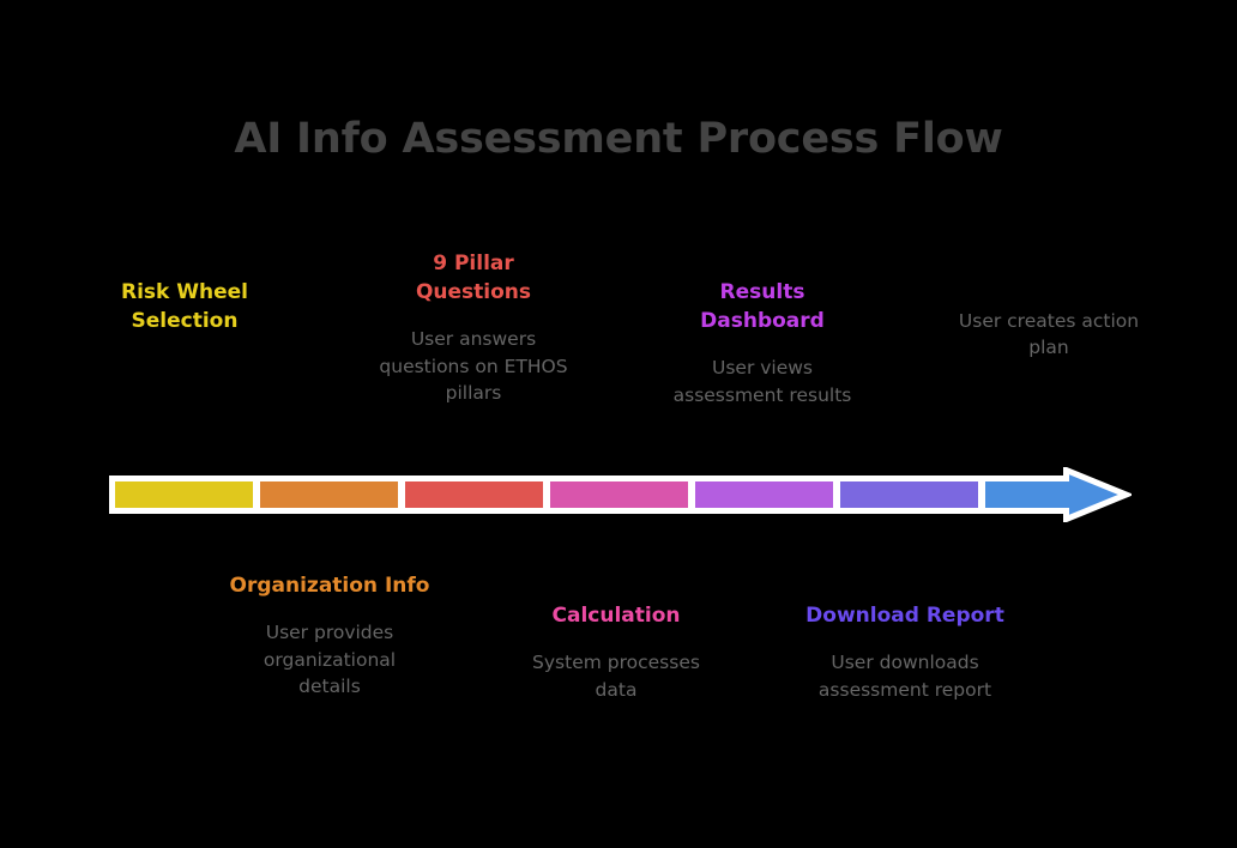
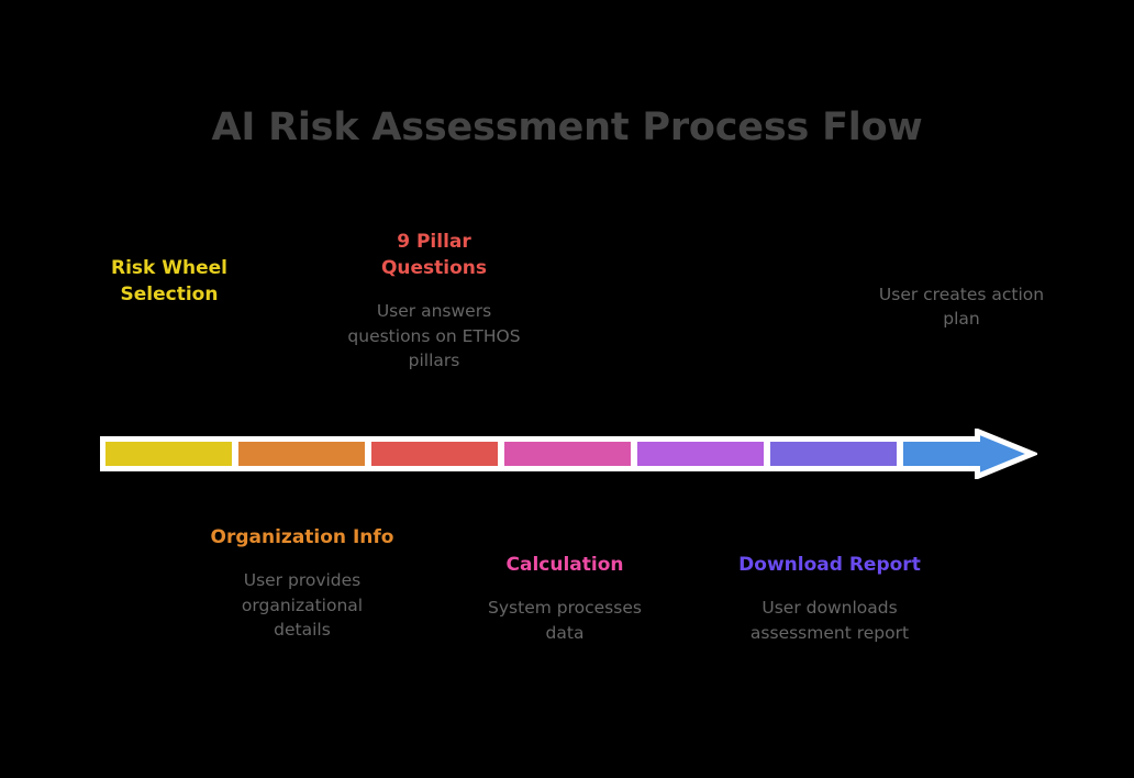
- AI Info Assessment Process Flow
+ AI Risk Assessment Process Flow
  Risk Wheel
  Selection
  9 Pillar
  Questions
  User answers
  questions on ETHOS
  pillars
- Results
- Dashboard
- User views
- assessment results
  User creates action
  plan
  Organization Info
  User provides
  organizational
  details
  Calculation
  System processes
  data
  Download Report
  User downloads
  assessment report
